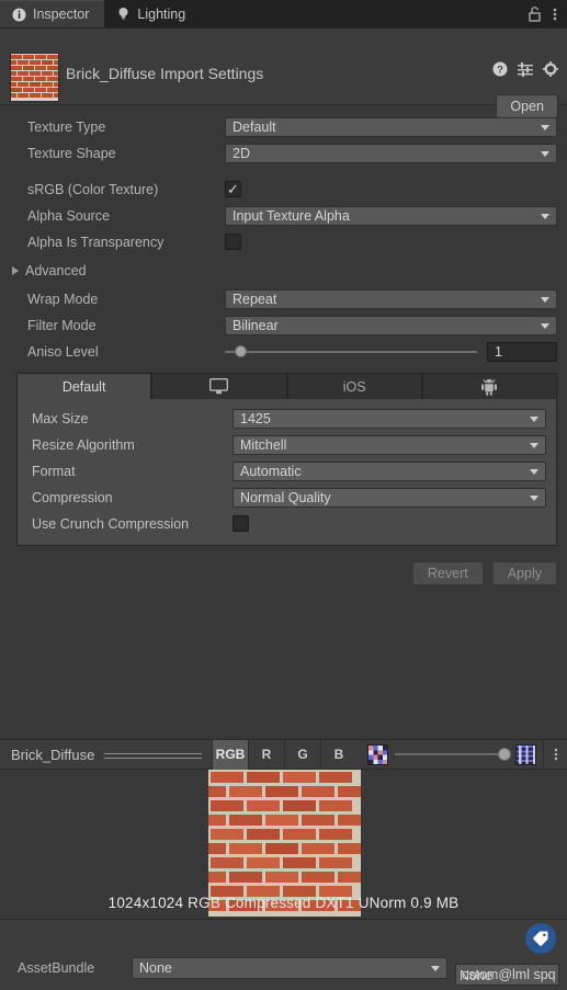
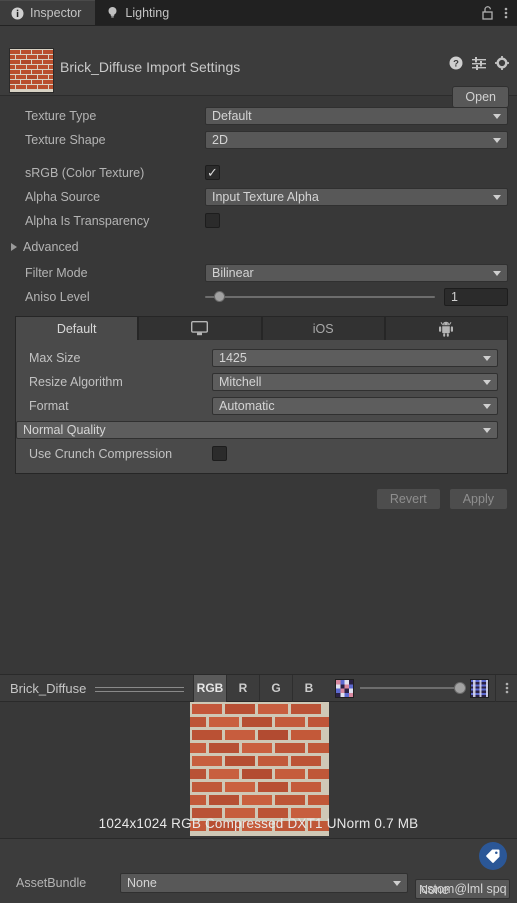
  Inspector
  Lighting
  Brick_Diffuse Import Settings
  ?
  Open
  Texture Type
  Default
  Texture Shape
  2D
  sRGB (Color Texture)
  ✓
  Alpha Source
  Input Texture Alpha
  Alpha Is Transparency
  Advanced
- Wrap Mode
- Repeat
  Filter Mode
  Bilinear
  Aniso Level
  1
  Default
  iOS
  Max Size
  1425
  Resize Algorithm
  Mitchell
  Format
  Automatic
- Compression
  Normal Quality
  Use Crunch Compression
  Revert
  Apply
  Brick_Diffuse
  RGB
  R
  G
  B
- 1024x1024 RGB Compressed DXT1 UNorm 0.9 MB
+ 1024x1024 RGB Compressed DXT1 UNorm 0.7 MB
  AssetBundle
  None
  cstom@lml spq
  None
